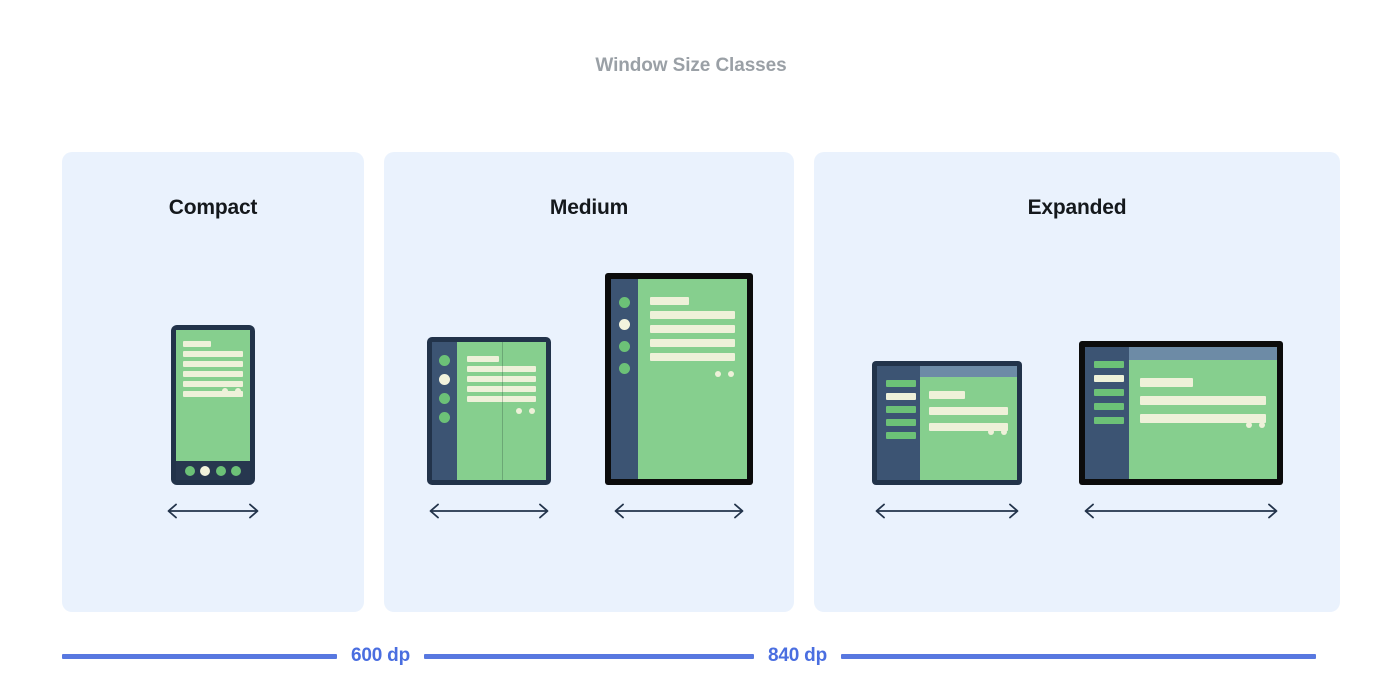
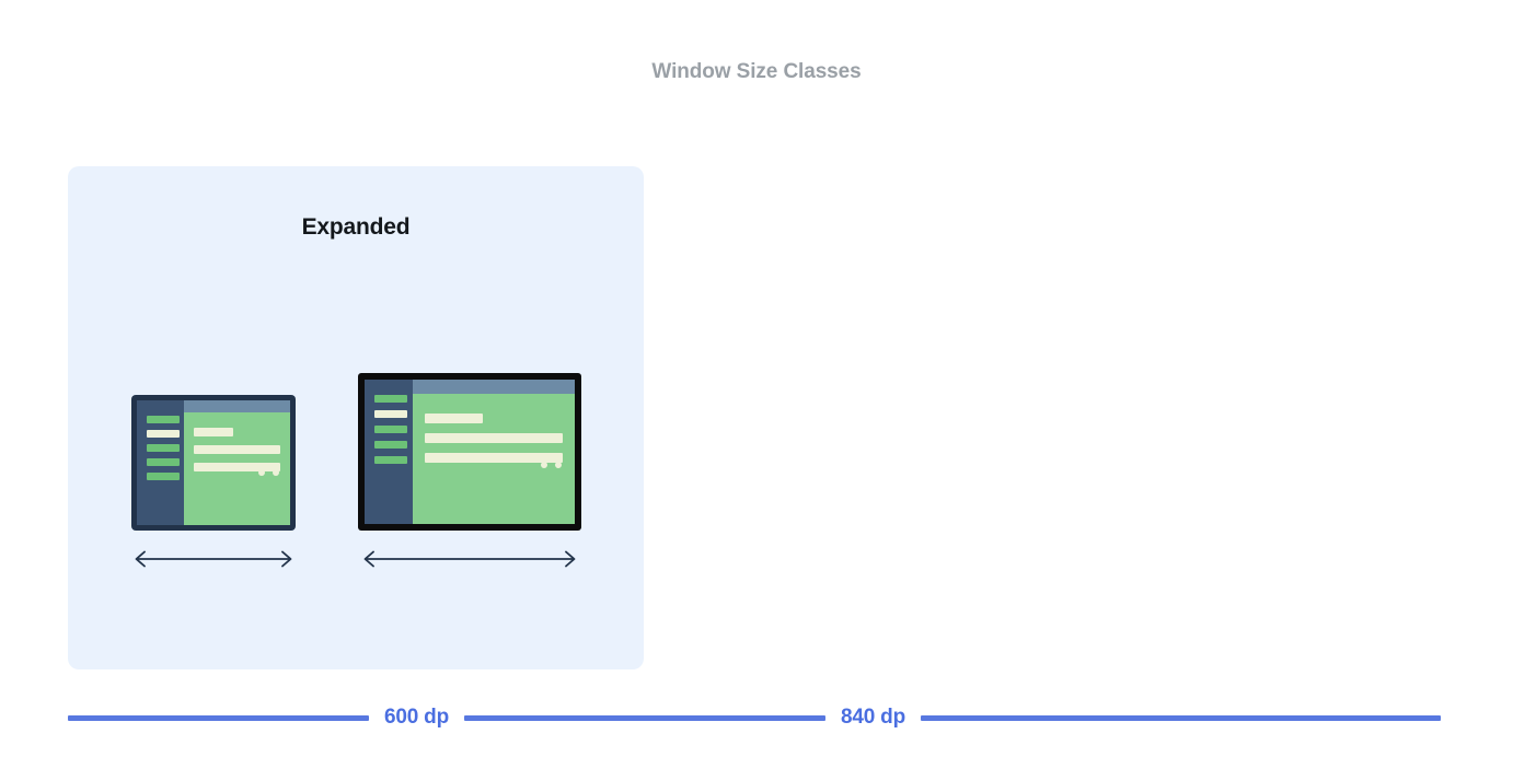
  Window Size Classes
- Compact
- Medium
  Expanded
  600 dp
  840 dp
